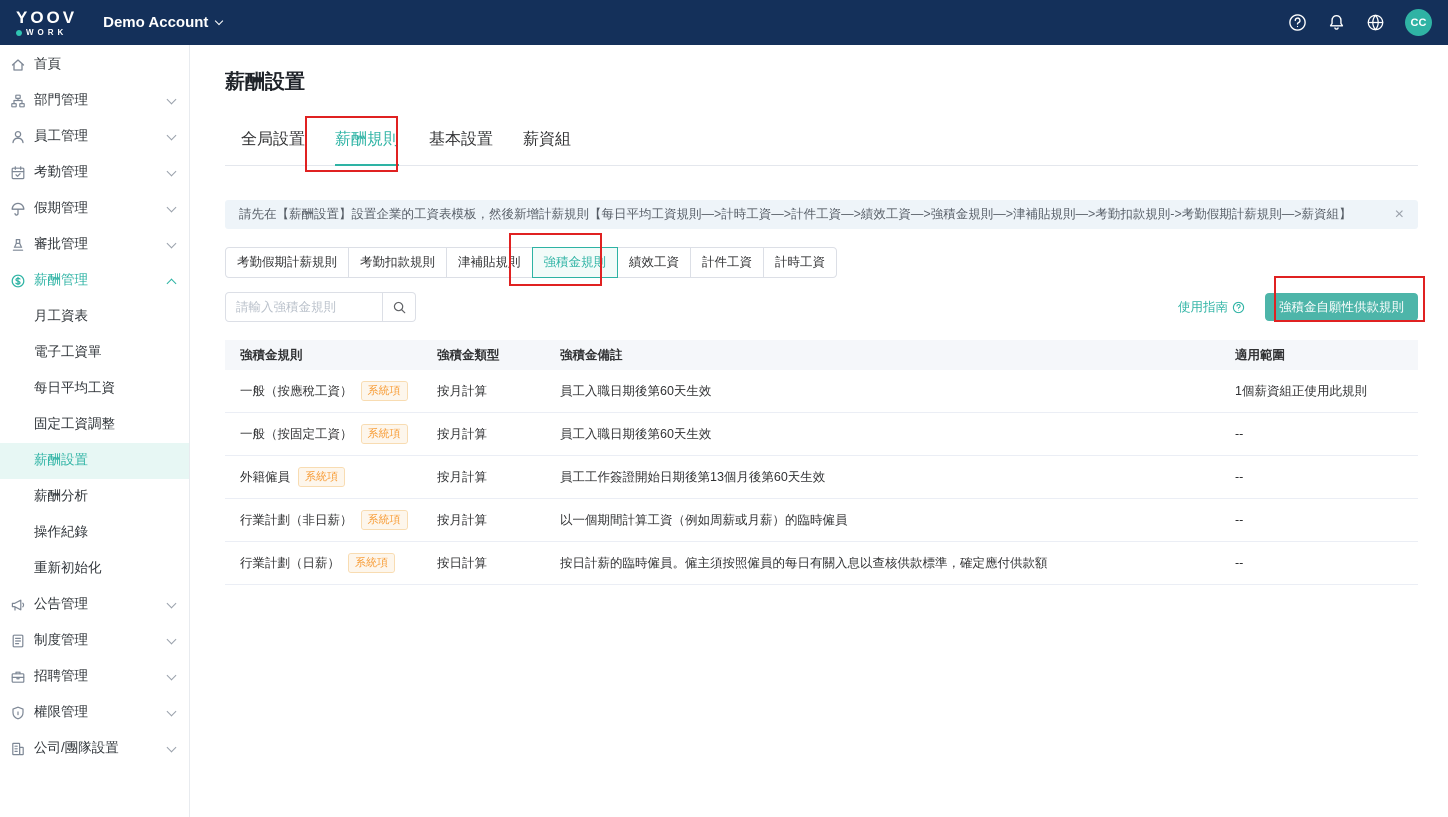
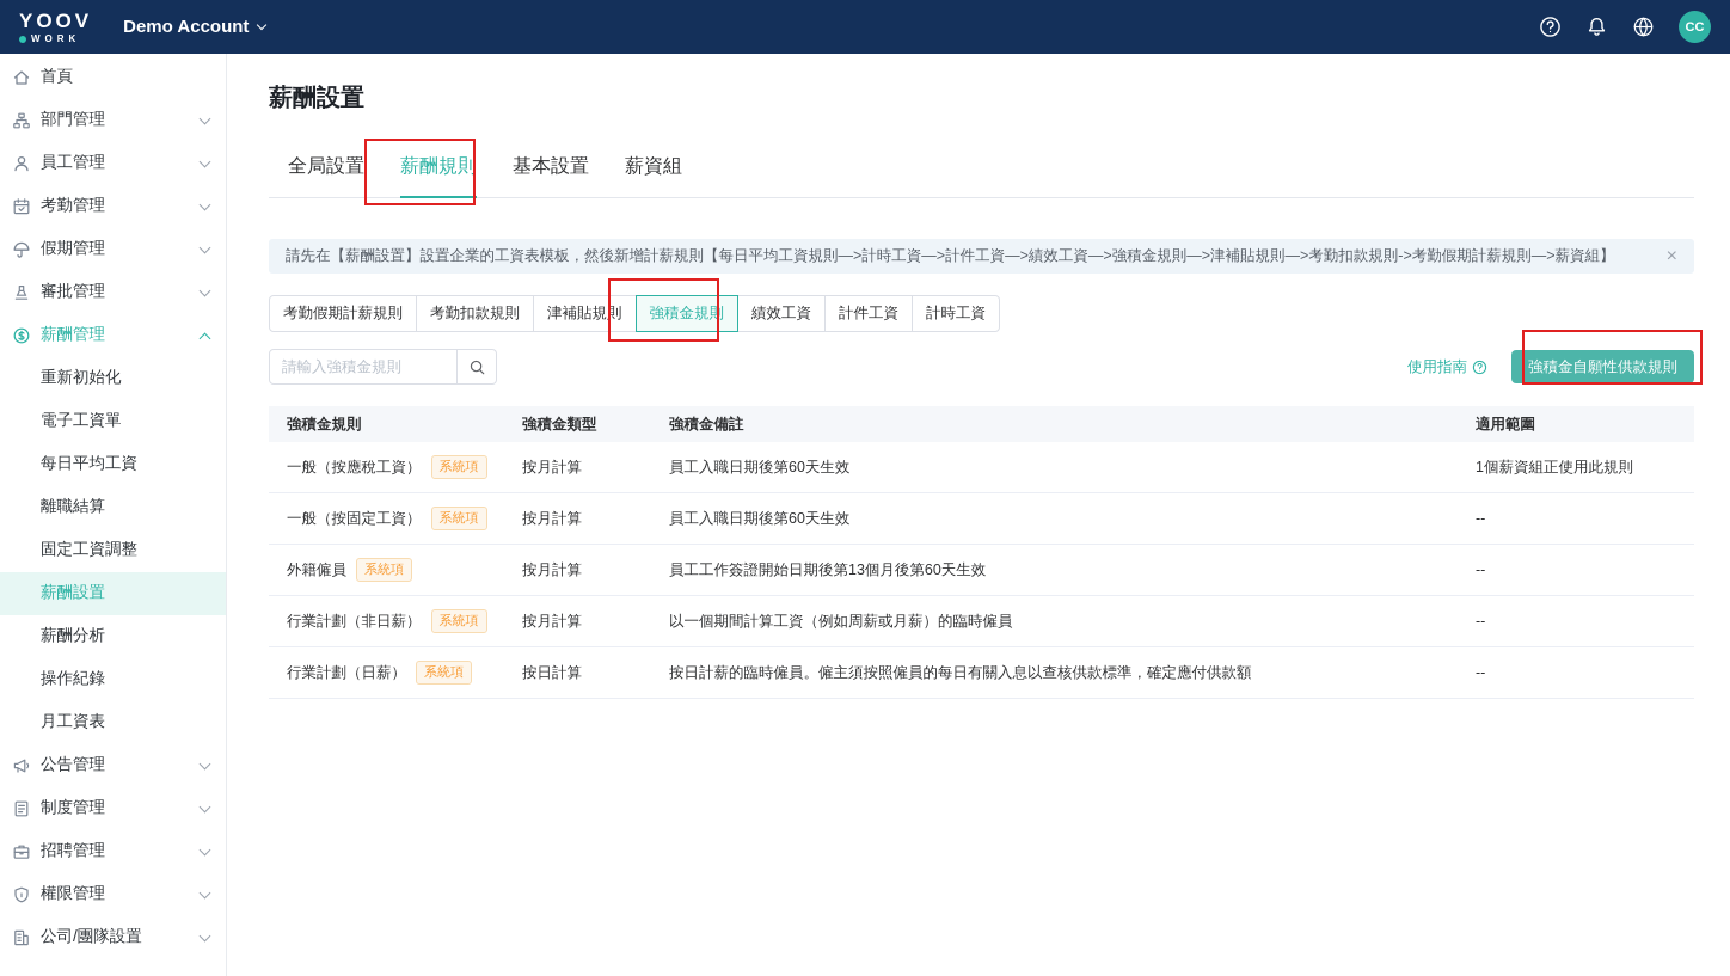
  YOOV
  WORK
  Demo Account
  CC
  首頁
  部門管理
  員工管理
  考勤管理
  假期管理
  審批管理
  薪酬管理
- 月工資表
+ 重新初始化
  電子工資單
  每日平均工資
+ 離職結算
  固定工資調整
  薪酬設置
  薪酬分析
  操作紀錄
- 重新初始化
+ 月工資表
  公告管理
  制度管理
  招聘管理
  權限管理
  公司/團隊設置
  薪酬設置
  全局設置
  薪酬規則
  基本設置
  薪資組
  請先在【薪酬設置】設置企業的工資表模板，然後新增計薪規則【每日平均工資規則—>計時工資—>計件工資—>績效工資—>強積金規則—>津補貼規則—>考勤扣款規則->考勤假期計薪規則—>薪資組】
  ×
  考勤假期計薪規則
  考勤扣款規則
  津補貼規則
  強積金規則
  績效工資
  計件工資
  計時工資
  請輸入強積金規則
  使用指南
  強積金自願性供款規則
  強積金規則
  強積金類型
  強積金備註
  適用範圍
  一般（按應稅工資） 系統項
  按月計算
  員工入職日期後第60天生效
  1個薪資組正使用此規則
  一般（按固定工資） 系統項
  按月計算
  員工入職日期後第60天生效
  --
  外籍僱員 系統項
  按月計算
  員工工作簽證開始日期後第13個月後第60天生效
  --
  行業計劃（非日薪） 系統項
  按月計算
  以一個期間計算工資（例如周薪或月薪）的臨時僱員
  --
  行業計劃（日薪） 系統項
  按日計算
  按日計薪的臨時僱員。僱主須按照僱員的每日有關入息以查核供款標準，確定應付供款額
  --
